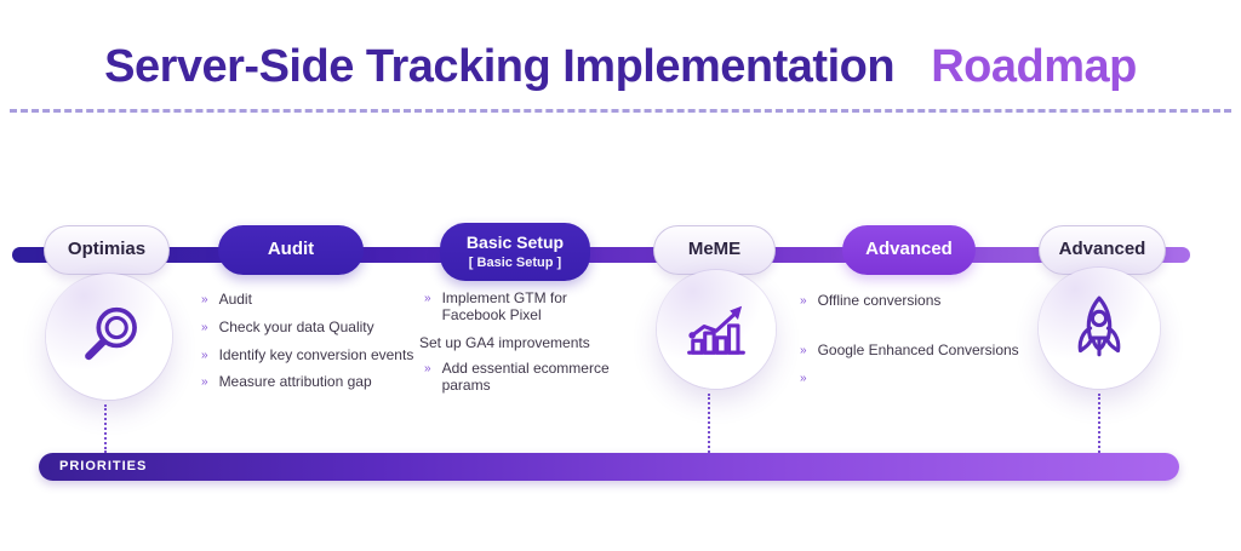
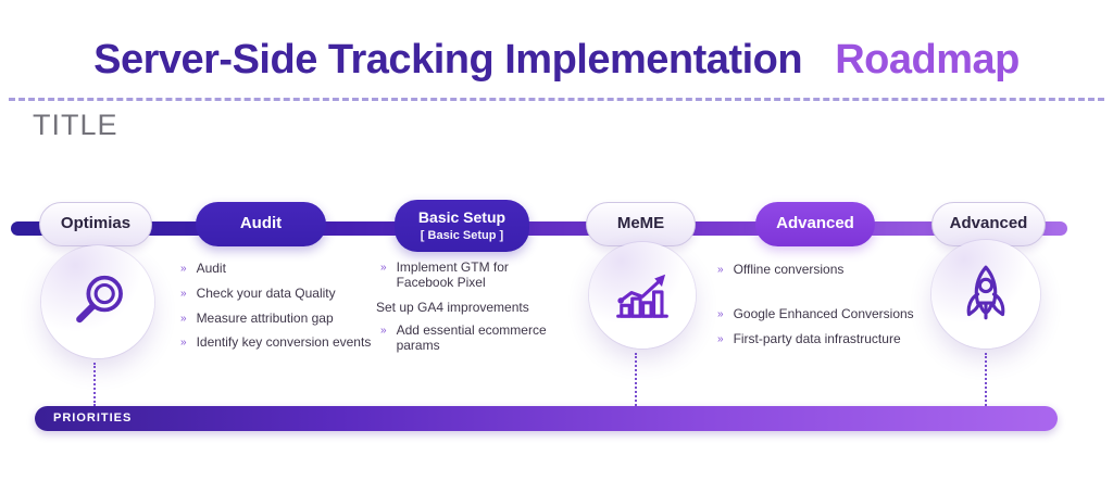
  Server-Side Tracking Implementation Roadmap
+ TITLE
  Optimias
  Audit
  Basic Setup
  [ Basic Setup ]
  MeME
  Advanced
  Advanced
  »
  Audit
  »
  Check your data Quality
  »
- Identify key conversion events
+ Measure attribution gap
  »
- Measure attribution gap
+ Identify key conversion events
  »
  Implement GTM for
  Facebook Pixel
  Set up GA4 improvements
  »
  Add essential ecommerce
  params
  »
  Offline conversions
  »
  Google Enhanced Conversions
  »
+ First-party data infrastructure
  PRIORITIES
